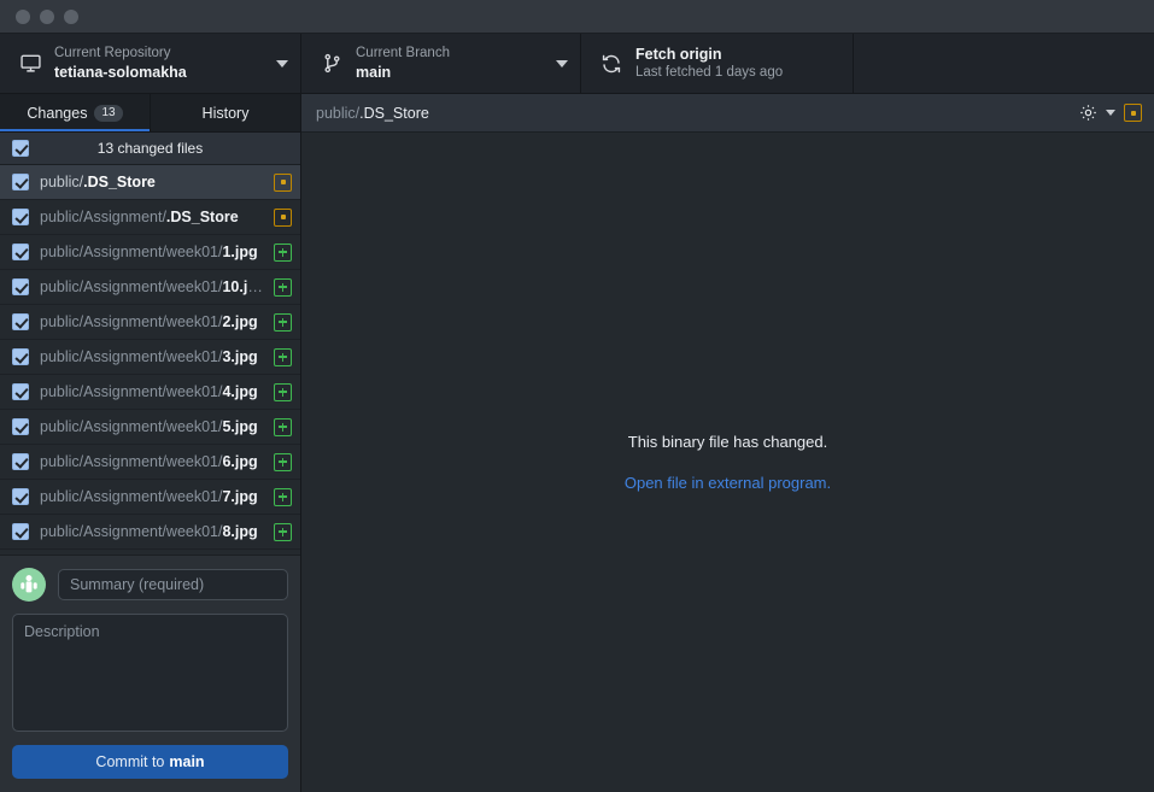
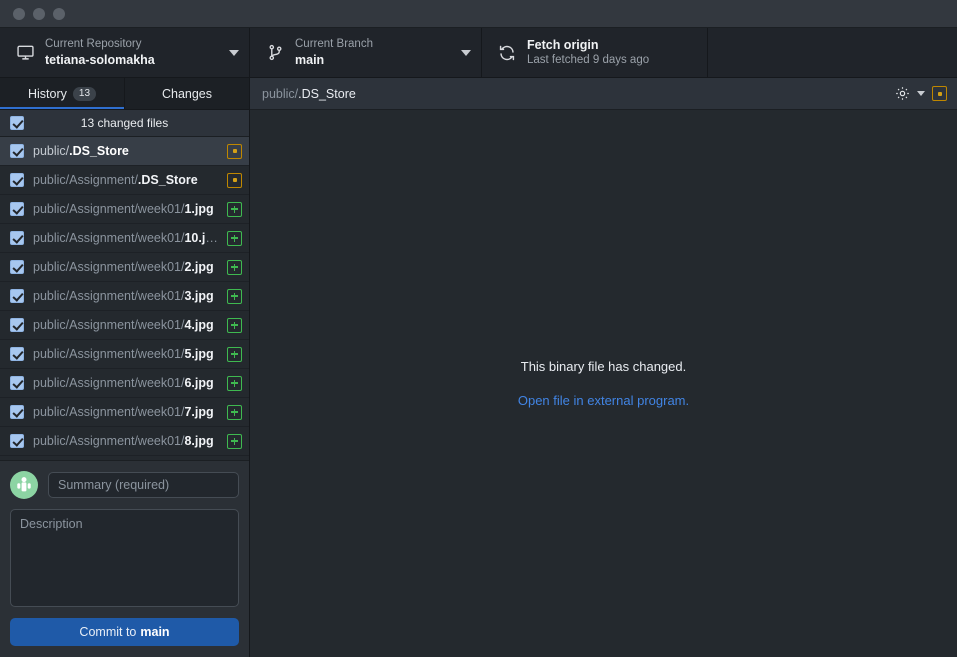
  Current Repository
  tetiana-solomakha
  Current Branch
  main
  Fetch origin
- Last fetched 1 days ago
+ Last fetched 9 days ago
- Changes
+ History
  13
- History
+ Changes
  13 changed files
  public/.DS_Store
  public/Assignment/.DS_Store
  public/Assignment/week01/1.jpg
  public/Assignment/week01/10.jpg
  public/Assignment/week01/2.jpg
  public/Assignment/week01/3.jpg
  public/Assignment/week01/4.jpg
  public/Assignment/week01/5.jpg
  public/Assignment/week01/6.jpg
  public/Assignment/week01/7.jpg
  public/Assignment/week01/8.jpg
  Summary (required)
  Description
  Commit to
  main
  public/.DS_Store
  This binary file has changed.
  Open file in external program.
